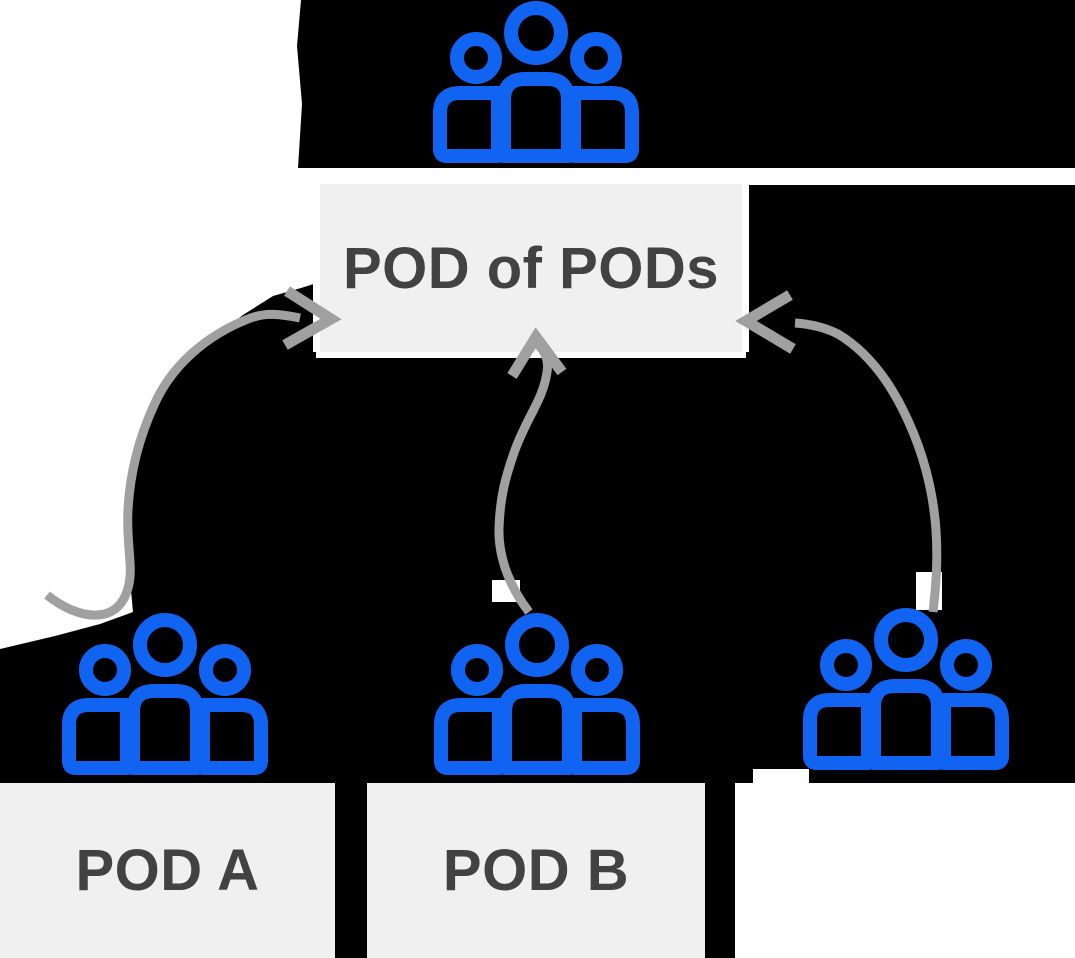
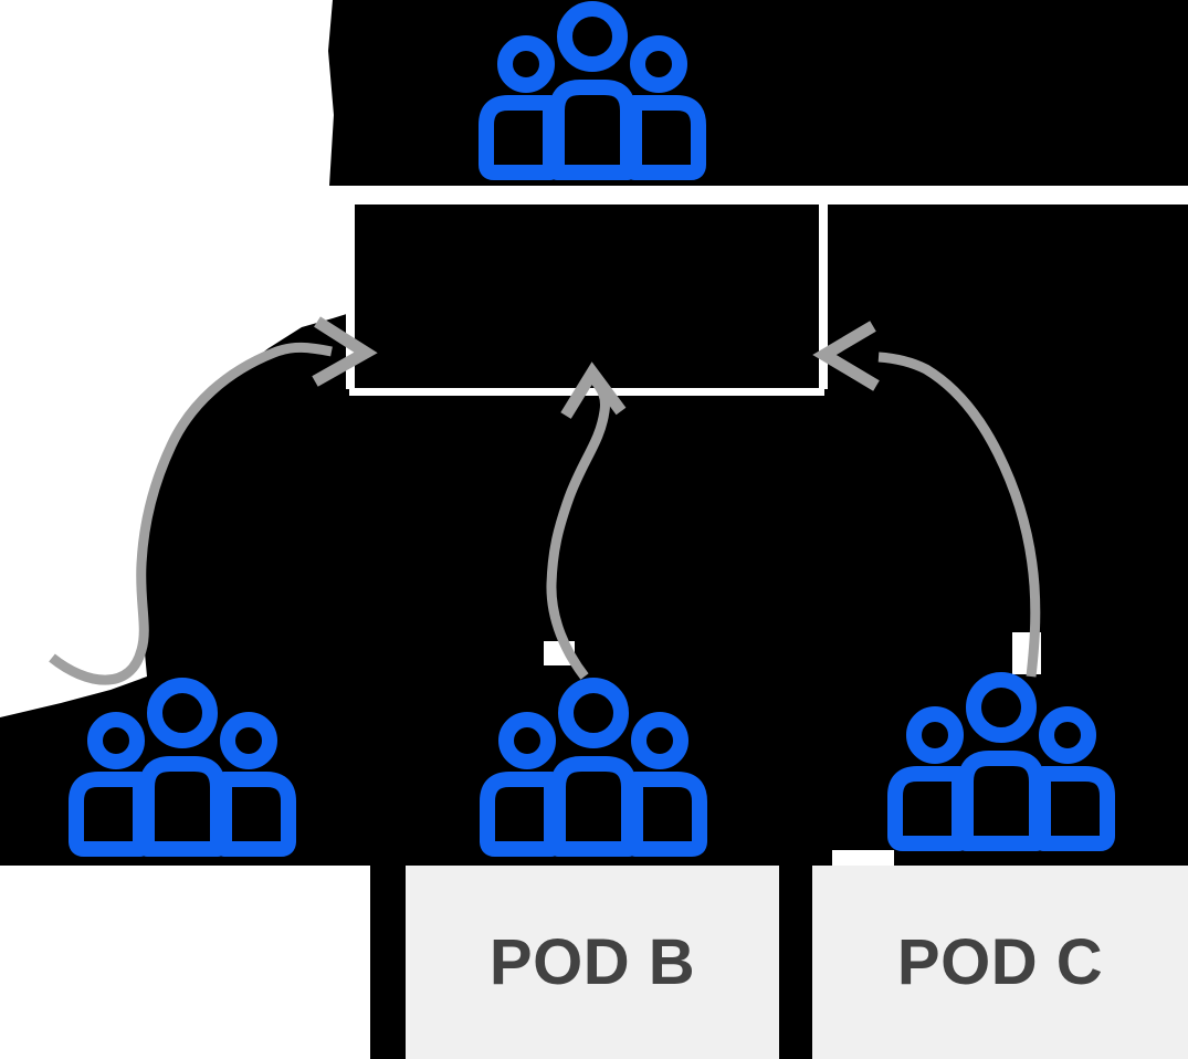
- POD of PODs
- POD A
  POD B
+ POD C
